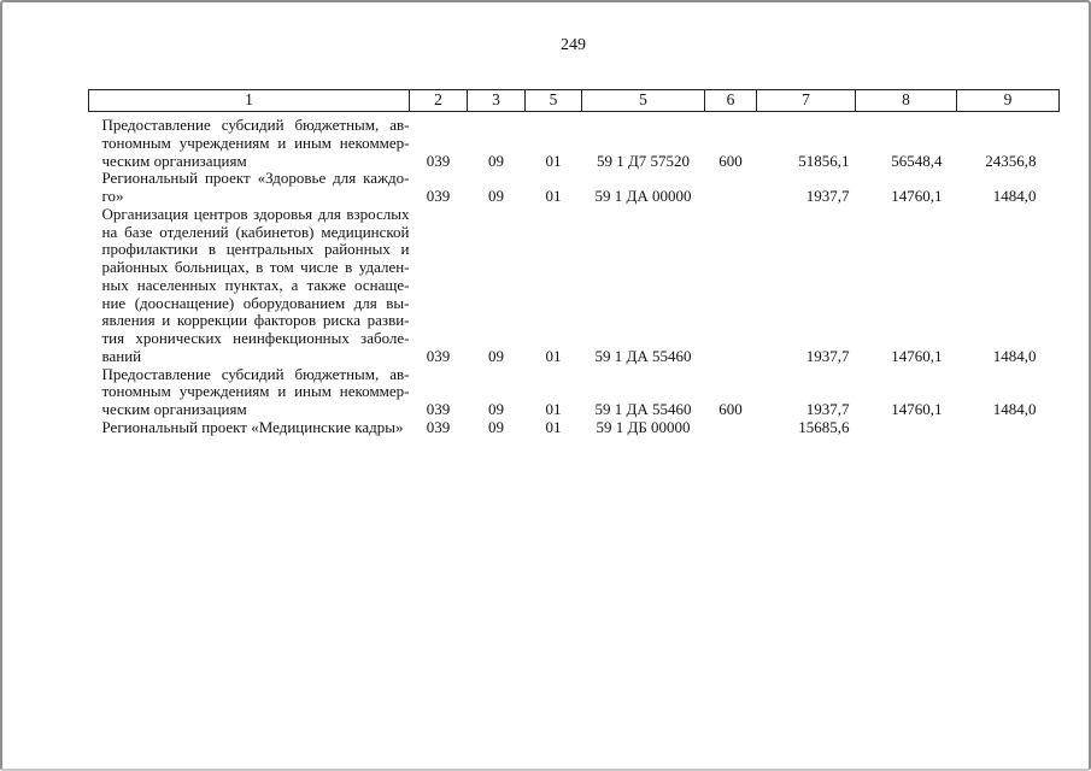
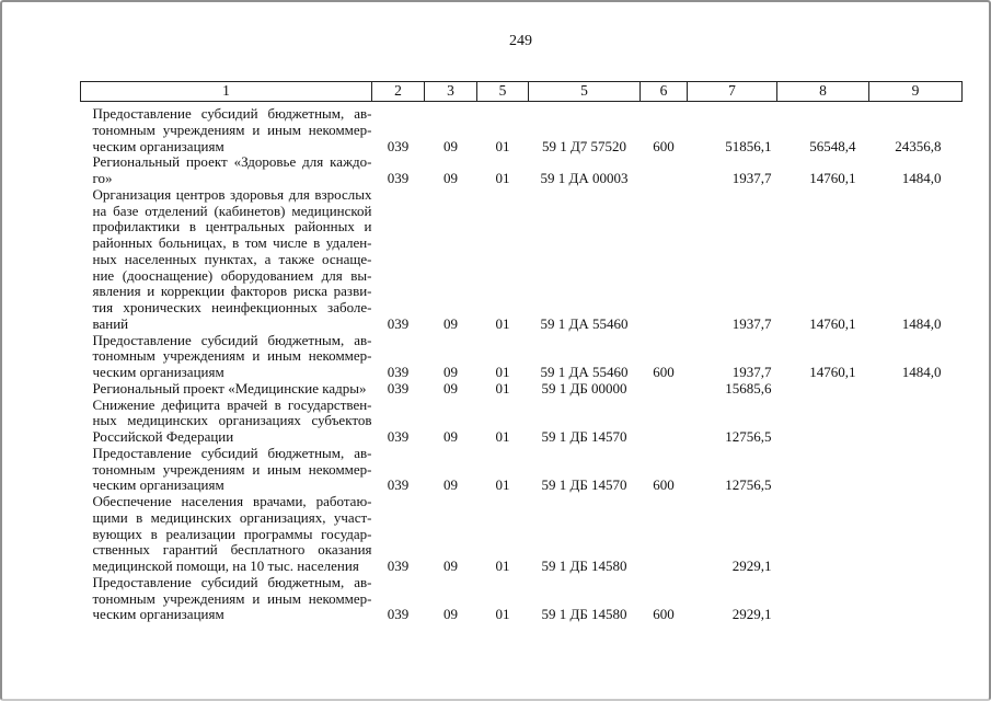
  249
  1	2	3	5	5	6	7	8	9
  Предоставление субсидий бюджетным, ав-тономным учреждениям и иным некоммер-ческим организациям	039	09	01	59 1 Д7 57520	600	51856,1	56548,4	24356,8
- Региональный проект «Здоровье для каждо-го»	039	09	01	59 1 ДА 00000		1937,7	14760,1	1484,0
+ Региональный проект «Здоровье для каждо-го»	039	09	01	59 1 ДА 00003		1937,7	14760,1	1484,0
  Организация центров здоровья для взрослыхна базе отделений (кабинетов) медицинскойпрофилактики в центральных районных ирайонных больницах, в том числе в удален-ных населенных пунктах, а также оснаще-ние (дооснащение) оборудованием для вы-явления и коррекции факторов риска разви-тия хронических неинфекционных заболе-ваний	039	09	01	59 1 ДА 55460		1937,7	14760,1	1484,0
  Предоставление субсидий бюджетным, ав-тономным учреждениям и иным некоммер-ческим организациям	039	09	01	59 1 ДА 55460	600	1937,7	14760,1	1484,0
  Региональный проект «Медицинские кадры»	039	09	01	59 1 ДБ 00000		15685,6
+ Снижение дефицита врачей в государствен-ных медицинских организациях субъектовРоссийской Федерации	039	09	01	59 1 ДБ 14570		12756,5
+ Предоставление субсидий бюджетным, ав-тономным учреждениям и иным некоммер-ческим организациям	039	09	01	59 1 ДБ 14570	600	12756,5
+ Обеспечение населения врачами, работаю-щими в медицинских организациях, участ-вующих в реализации программы государ-ственных гарантий бесплатного оказаниямедицинской помощи, на 10 тыс. населения	039	09	01	59 1 ДБ 14580		2929,1
+ Предоставление субсидий бюджетным, ав-тономным учреждениям и иным некоммер-ческим организациям	039	09	01	59 1 ДБ 14580	600	2929,1
